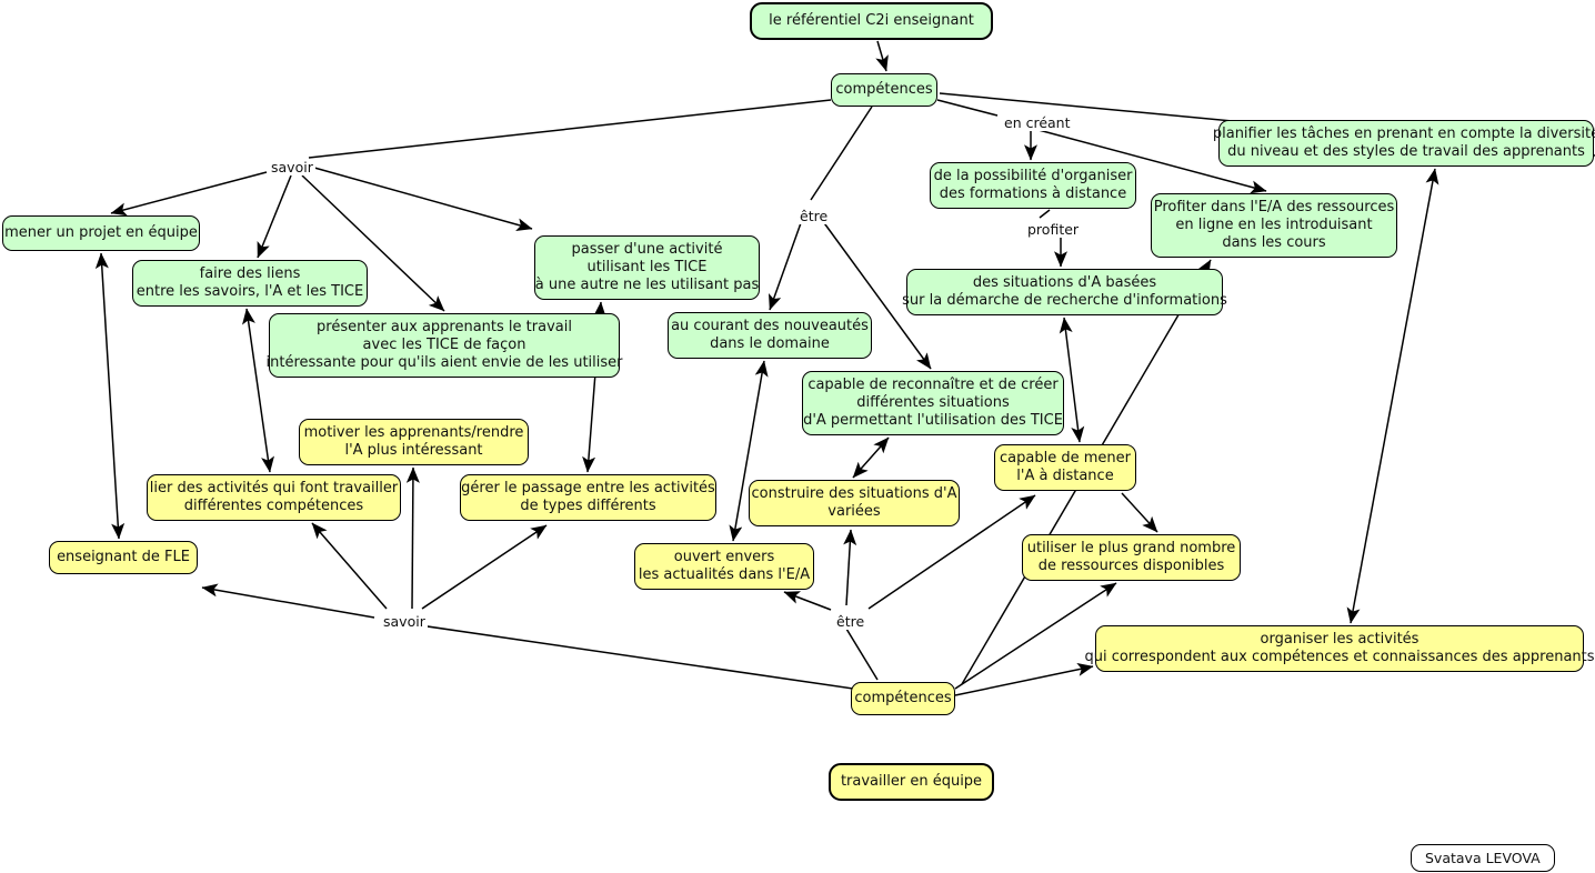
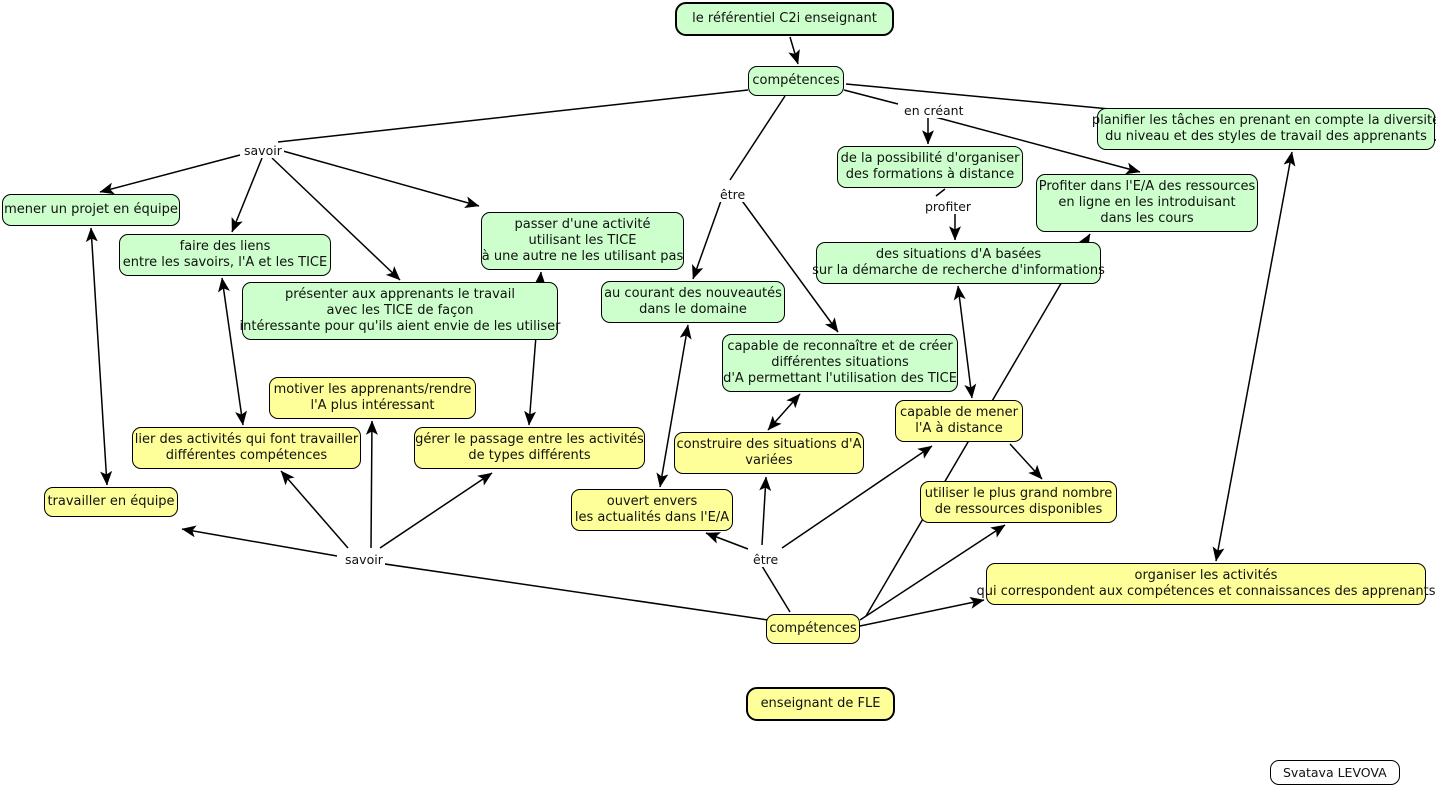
  le référentiel C2i enseignant
  compétences
  planifier les tâches en prenant en compte la diversit
  du niveau et des styles de travail des apprenants
  de la possibilité d'organiser
  des formations à distance
  Profiter dans l'E/A des ressources
  en ligne en les introduisant
  dans les cours
  mener un projet en équipe
  faire des liens
  entre les savoirs, l'A et les TICE
  passer d'une activité
  utilisant les TICE
  à une autre ne les utilisant pas
  des situations d'A basées
  sur la démarche de recherche d'informations
  présenter aux apprenants le travail
  avec les TICE de façon
  intéressante pour qu'ils aient envie de les utiliser
  au courant des nouveautés
  dans le domaine
  capable de reconnaître et de créer
  différentes situations
  d'A permettant l'utilisation des TICE
  motiver les apprenants/rendre
  l'A plus intéressant
  capable de mener
  l'A à distance
  lier des activités qui font travailler
  différentes compétences
  gérer le passage entre les activités
  de types différents
  construire des situations d'A
  variées
  utiliser le plus grand nombre
  de ressources disponibles
- enseignant de FLE
+ travailler en équipe
  ouvert envers
  les actualités dans l'E/A
  organiser les activités
  qui correspondent aux compétences et connaissances des apprenants
  compétences
- travailler en équipe
+ enseignant de FLE
  savoir
  en créant
  être
  profiter
  savoir
  être
  Svatava LEVOVA
